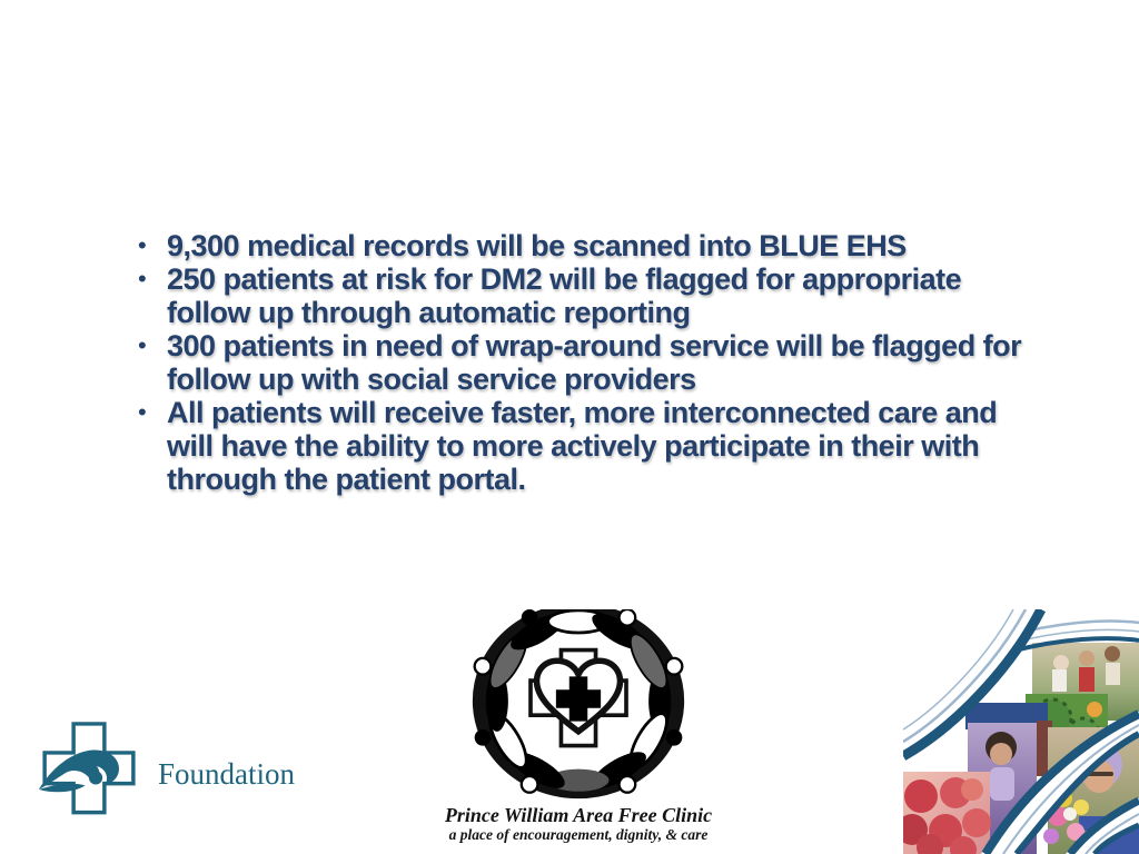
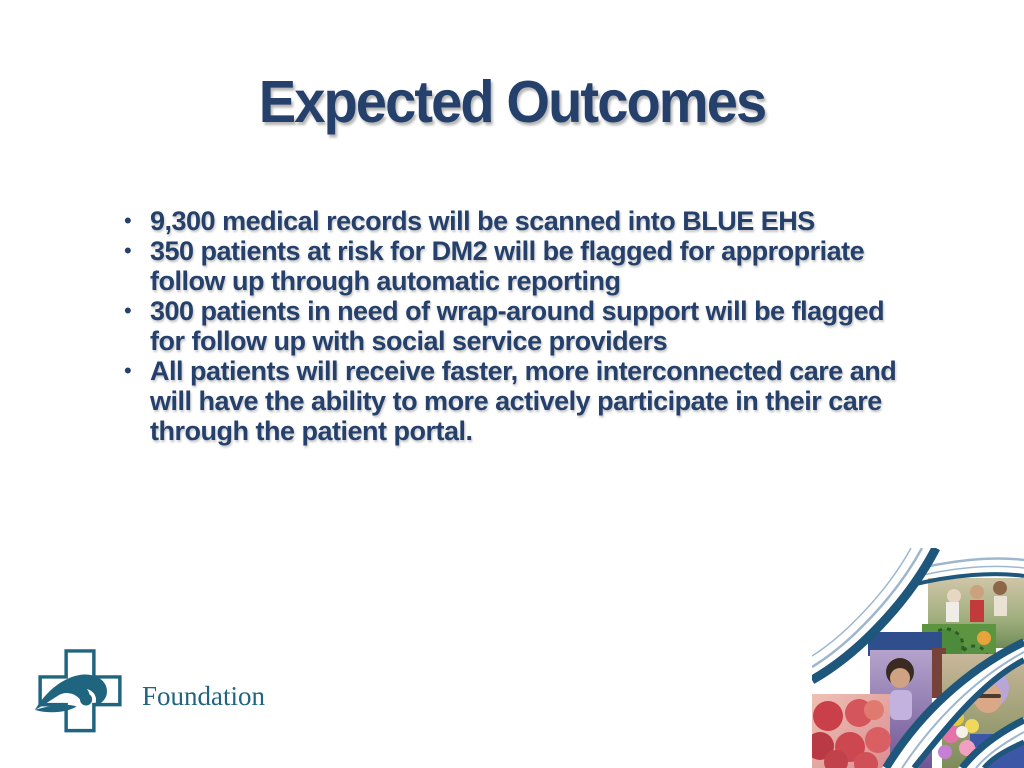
+ Expected Outcomes
  •
  9,300 medical records will be scanned into BLUE EHS
  •
- 250 patients at risk for DM2 will be flagged for appropriate follow up through automatic reporting
+ 350 patients at risk for DM2 will be flagged for appropriate follow up through automatic reporting
  •
- 300 patients in need of wrap-around service will be flagged for follow up with social service providers
+ 300 patients in need of wrap-around support will be flagged for follow up with social service providers
  •
- All patients will receive faster, more interconnected care and will have the ability to more actively participate in their with through the patient portal.
+ All patients will receive faster, more interconnected care and will have the ability to more actively participate in their care through the patient portal.
  Foundation
- Prince William Area Free Clinic
- a place of encouragement, dignity, & care
